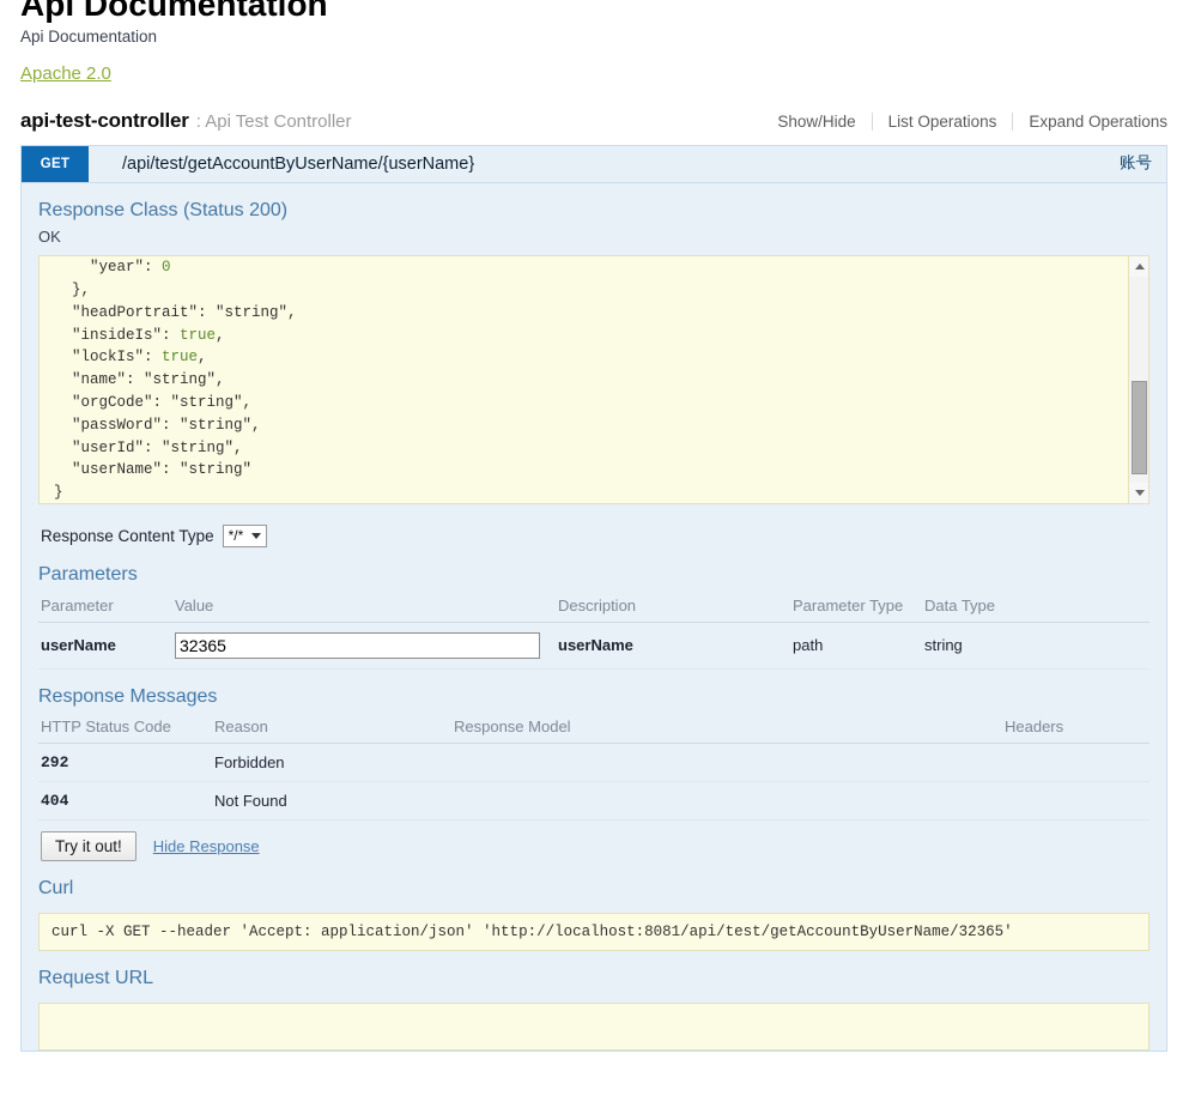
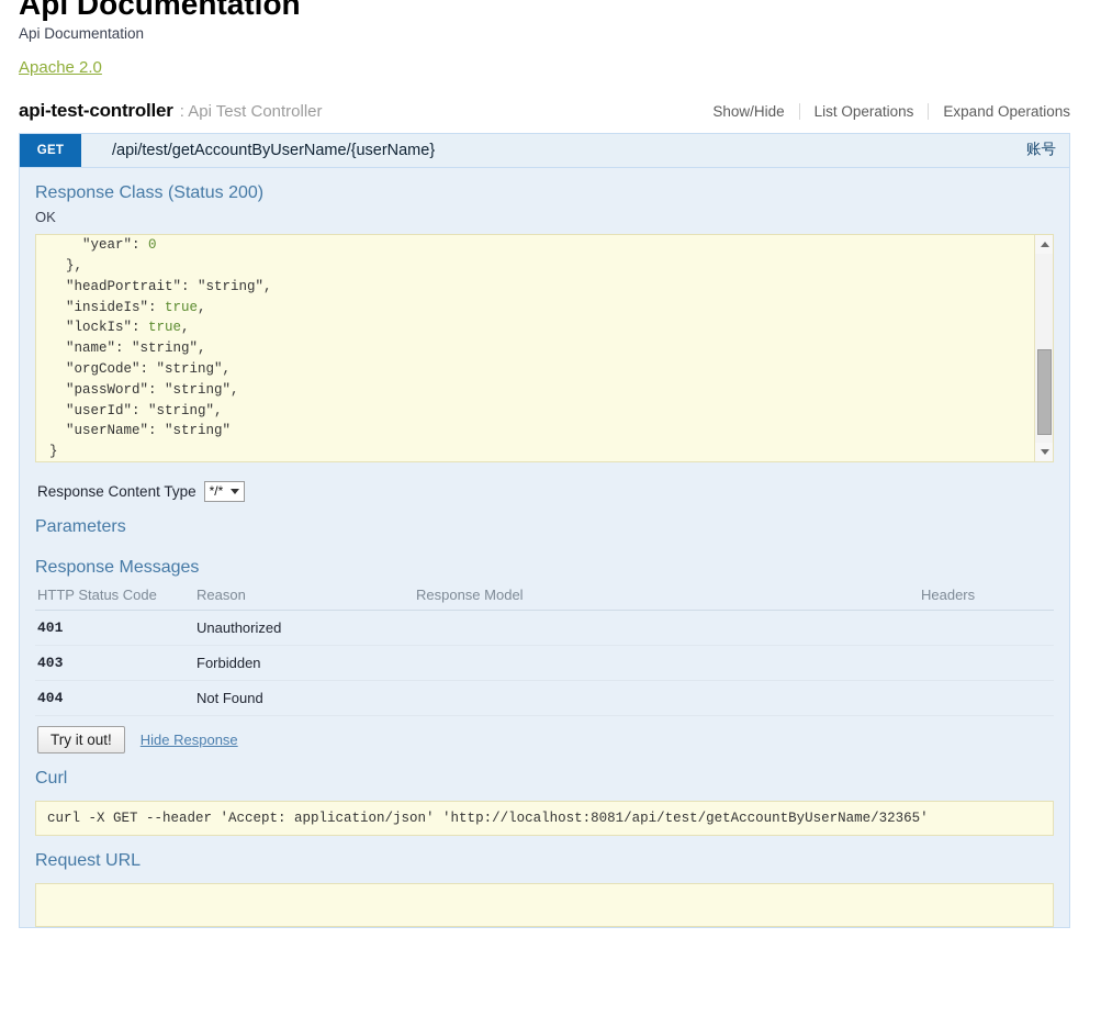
  Api Documentation
  Api Documentation
  Apache 2.0
  api-test-controller
  : Api Test Controller
  Show/Hide
  List Operations
  Expand Operations
  GET
  /api/test/getAccountByUserName/{userName}
  账号
  Response Class (Status 200)
  OK
  "year": 0
  },
  "headPortrait": "string",
  "insideIs": true,
  "lockIs": true,
  "name": "string",
  "orgCode": "string",
  "passWord": "string",
  "userId": "string",
  "userName": "string"
  }
  Response Content Type
  */*
  Parameters
- Parameter	Value	Description	Parameter Type	Data Type
- userName	32365	userName	path	string
  Response Messages
  HTTP Status Code	Reason	Response Model	Headers
+ 401	Unauthorized
- 292	Forbidden
+ 403	Forbidden
  404	Not Found
  Try it out!
  Hide Response
  Curl
  curl -X GET --header 'Accept: application/json' 'http://localhost:8081/api/test/getAccountByUserName/32365'
  Request URL
